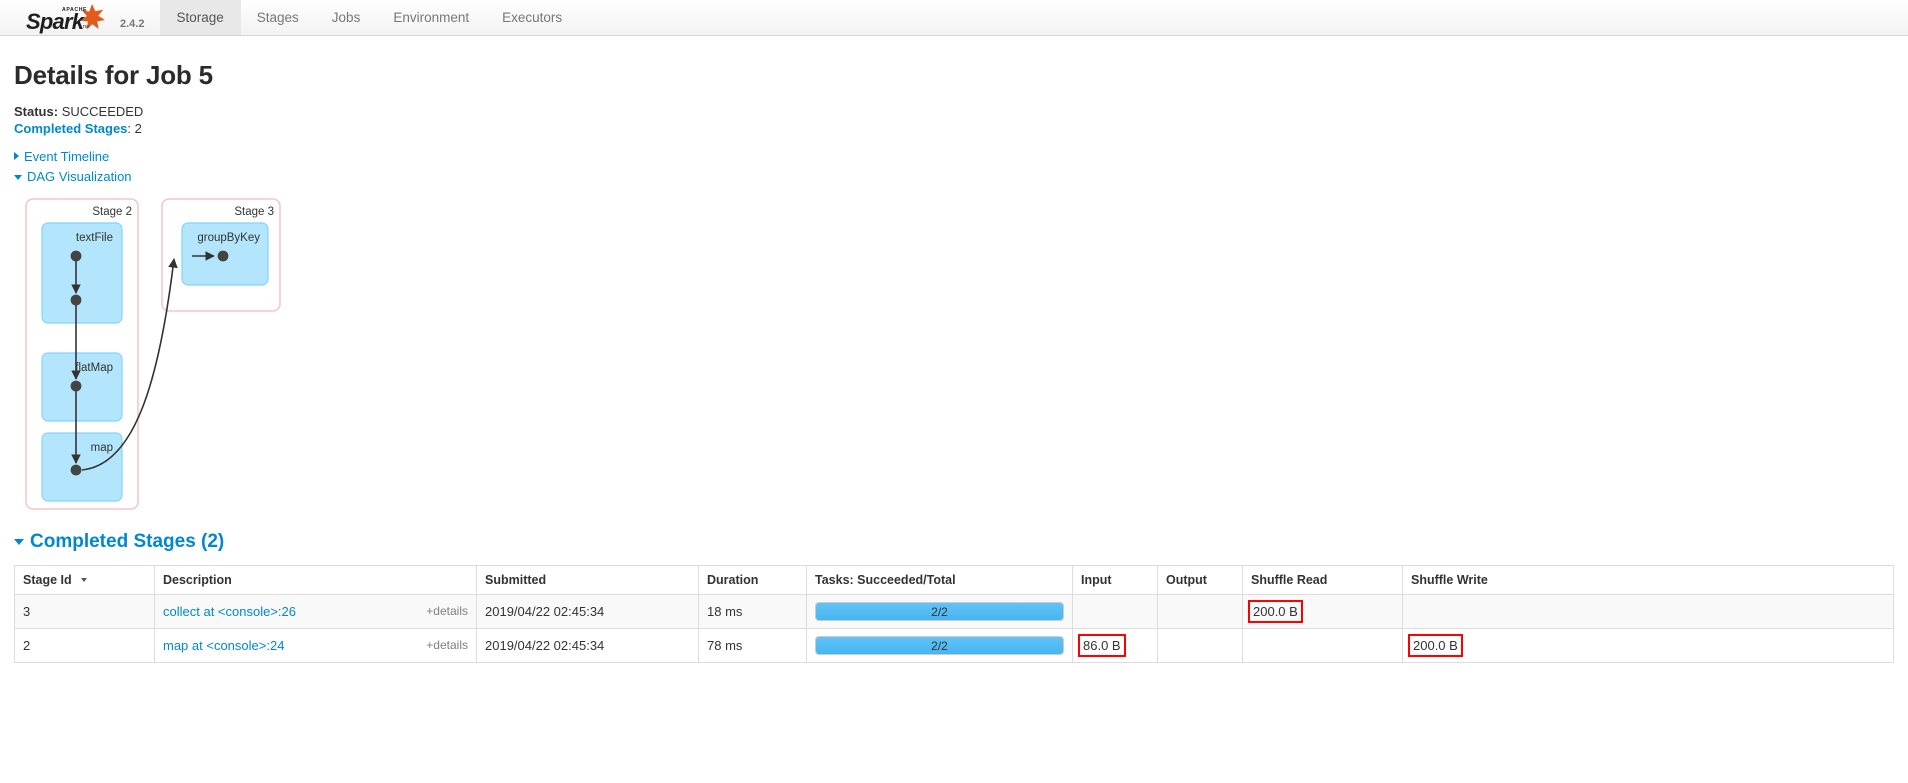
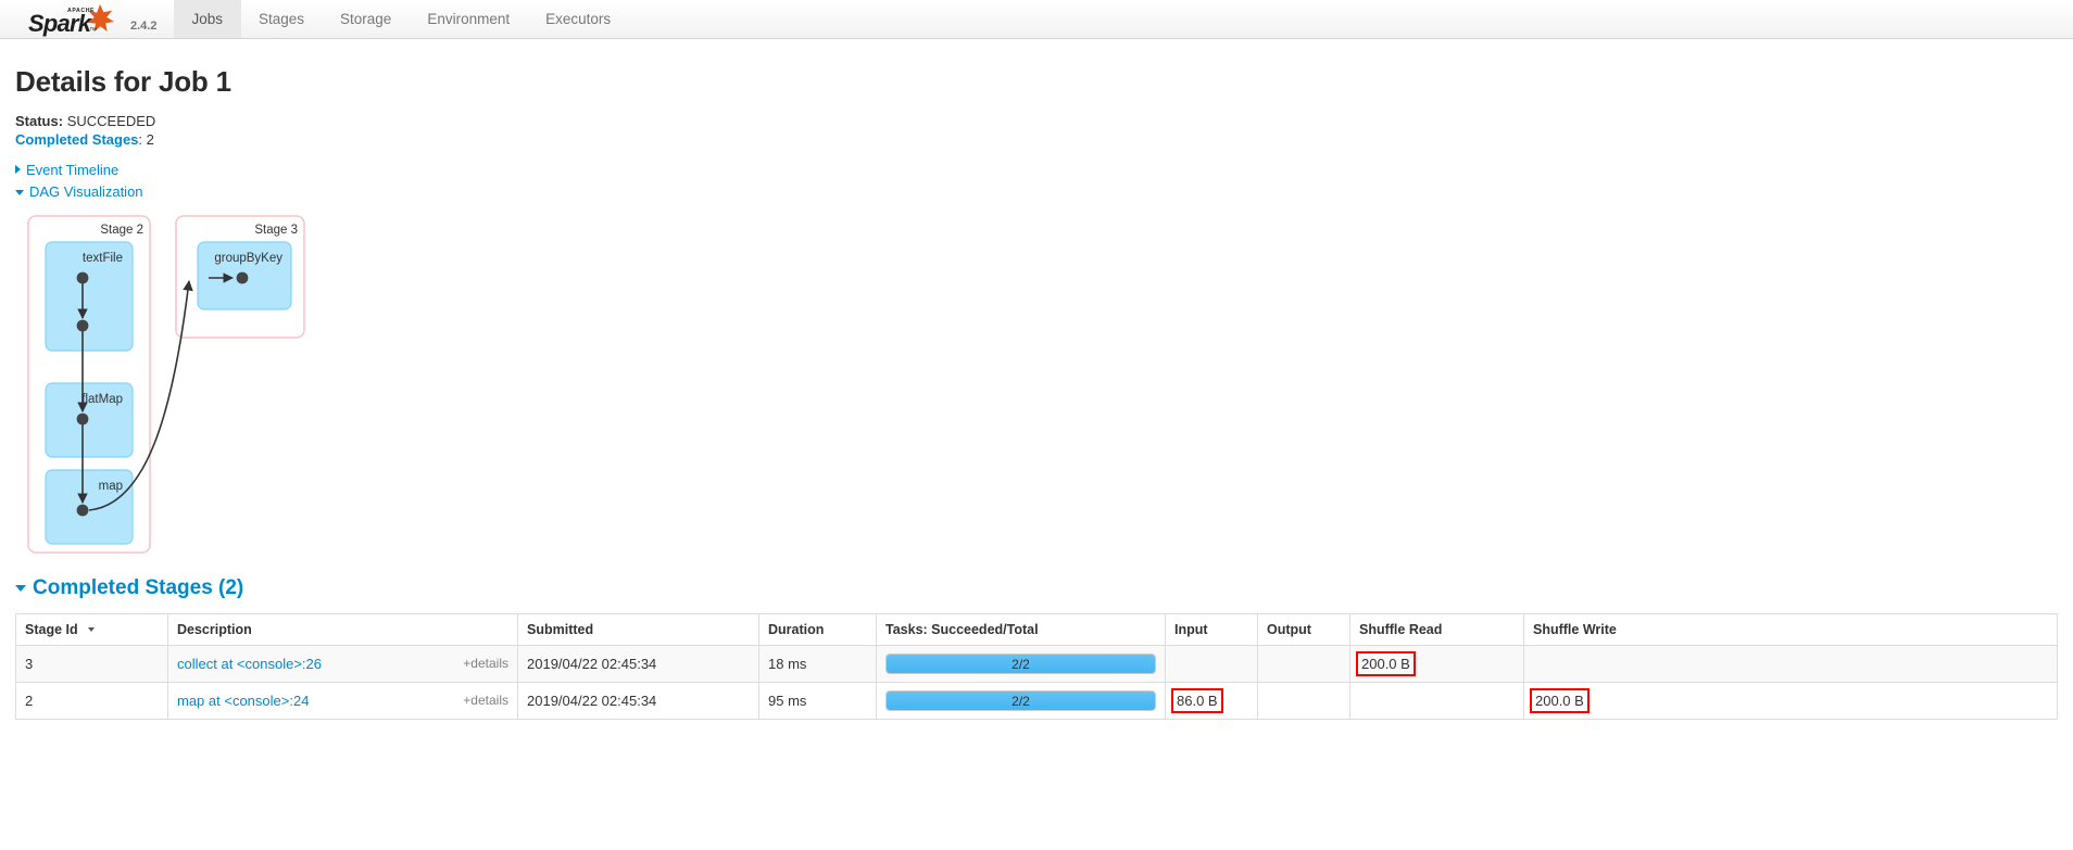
  Spark
  2.4.2
- Storage
+ Jobs
  Stages
- Jobs
+ Storage
  Environment
  Executors
- Details for Job 5
+ Details for Job 1
  Status: SUCCEEDED
  Completed Stages: 2
  Event Timeline
  DAG Visualization
  Stage 2
  Stage 3
  textFile
  flatMap
  map
  groupByKey
  Completed Stages (2)
  Stage Id	Description	Submitted	Duration	Tasks: Succeeded/Total	Input	Output	Shuffle Read	Shuffle Write
  3	collect at <console>:26 +details	2019/04/22 02:45:34	18 ms	2/2			200.0 B
- 2	map at <console>:24 +details	2019/04/22 02:45:34	78 ms	2/2	86.0 B			200.0 B
+ 2	map at <console>:24 +details	2019/04/22 02:45:34	95 ms	2/2	86.0 B			200.0 B
